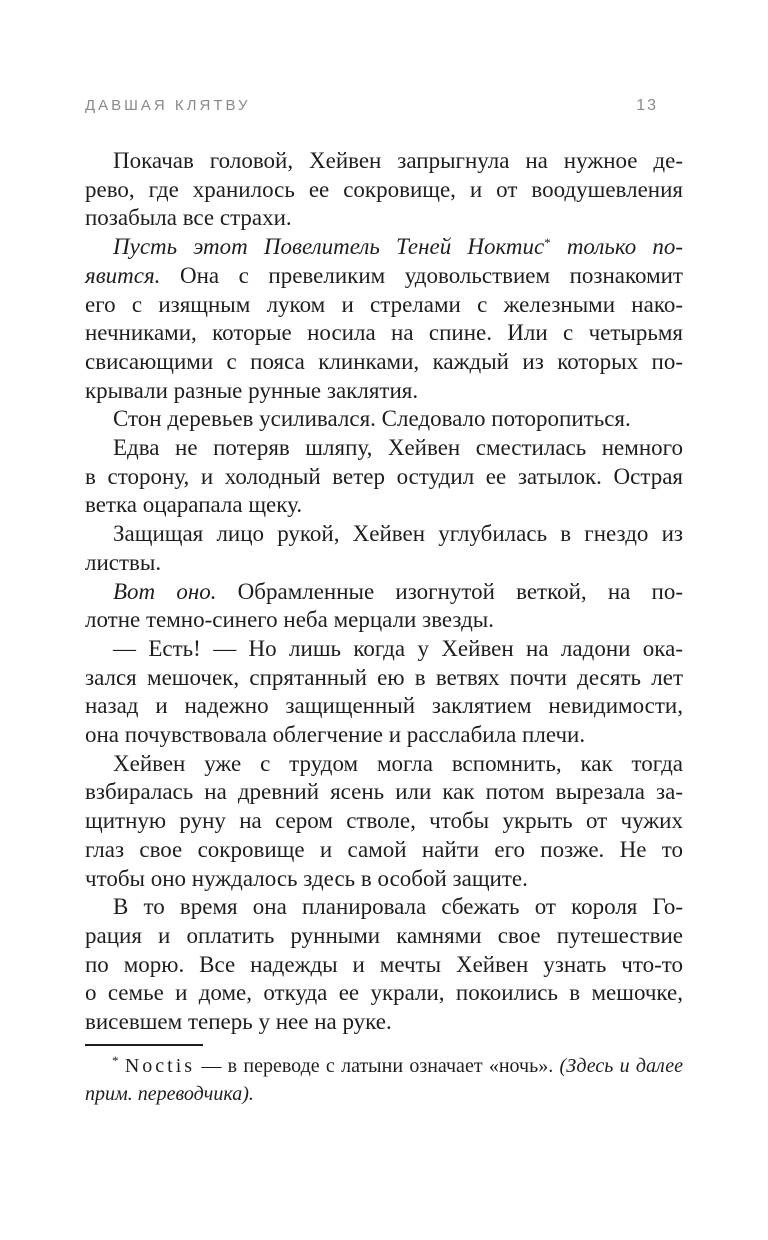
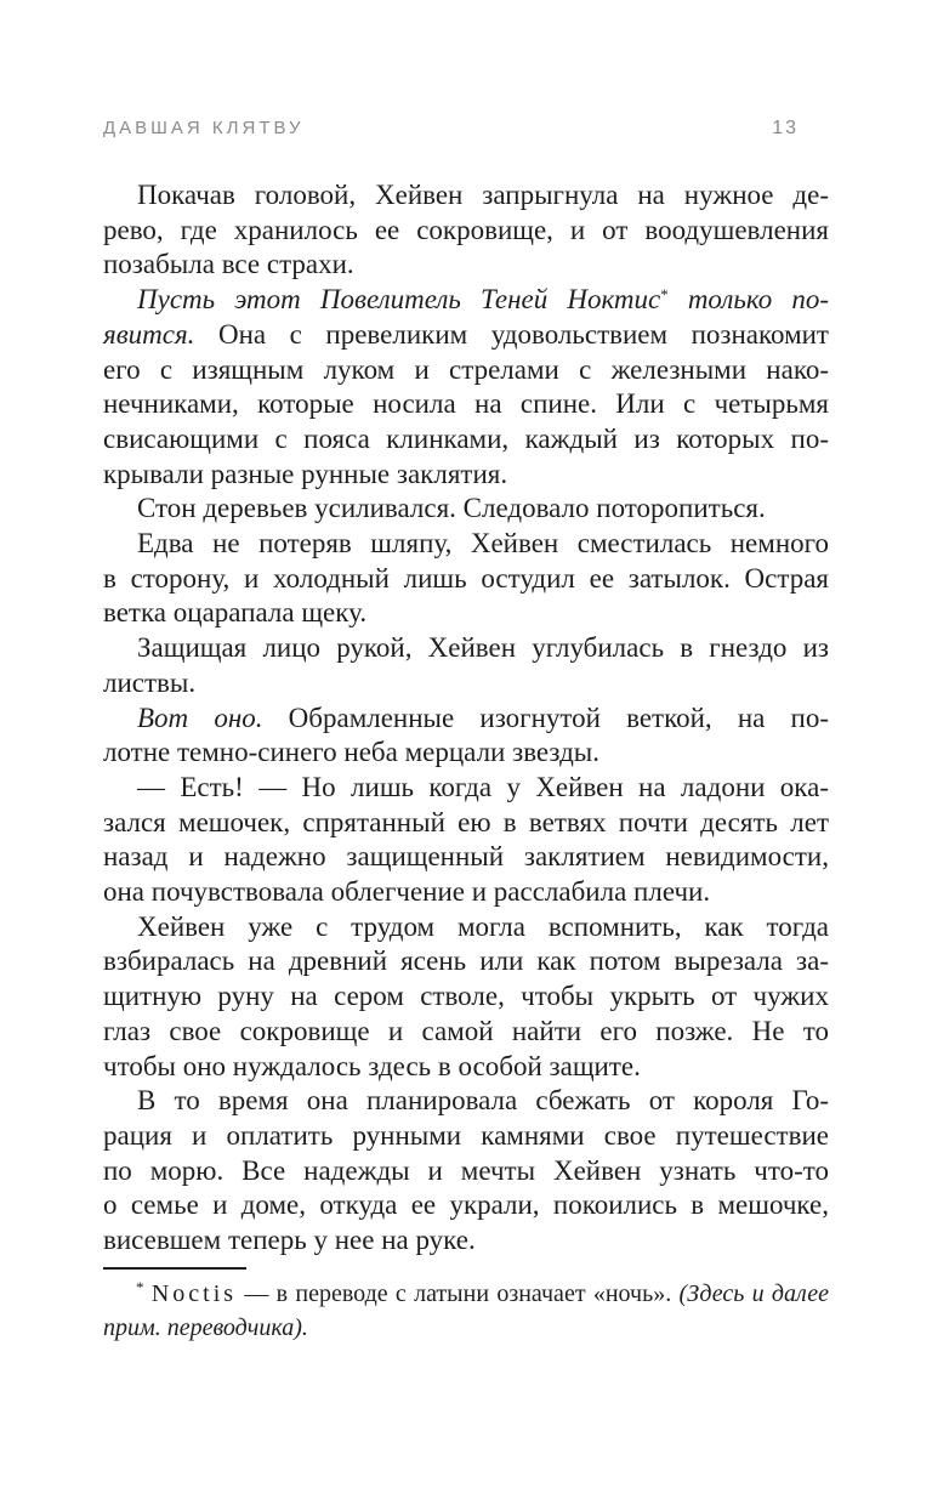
  ДАВШАЯ КЛЯТВУ
  13
  Покачав головой, Хейвен запрыгнула на нужное де-
  рево, где хранилось ее сокровище, и от воодушевления
  позабыла все страхи.
  Пусть этот Повелитель Теней Ноктис* только по-
  явится. Она с превеликим удовольствием познакомит
  его с изящным луком и стрелами с железными нако-
  нечниками, которые носила на спине. Или с четырьмя
  свисающими с пояса клинками, каждый из которых по-
  крывали разные рунные заклятия.
  Стон деревьев усиливался. Следовало поторопиться.
  Едва не потеряв шляпу, Хейвен сместилась немного
- в сторону, и холодный ветер остудил ее затылок. Острая
+ в сторону, и холодный лишь остудил ее затылок. Острая
  ветка оцарапала щеку.
  Защищая лицо рукой, Хейвен углубилась в гнездо из
  листвы.
  Вот оно. Обрамленные изогнутой веткой, на по-
  лотне темно-синего неба мерцали звезды.
  — Есть! — Но лишь когда у Хейвен на ладони ока-
  зался мешочек, спрятанный ею в ветвях почти десять лет
  назад и надежно защищенный заклятием невидимости,
  она почувствовала облегчение и расслабила плечи.
  Хейвен уже с трудом могла вспомнить, как тогда
  взбиралась на древний ясень или как потом вырезала за-
  щитную руну на сером стволе, чтобы укрыть от чужих
  глаз свое сокровище и самой найти его позже. Не то
  чтобы оно нуждалось здесь в особой защите.
  В то время она планировала сбежать от короля Го-
  рация и оплатить рунными камнями свое путешествие
  по морю. Все надежды и мечты Хейвен узнать что-то
  о семье и доме, откуда ее украли, покоились в мешочке,
  висевшем теперь у нее на руке.
  * Noctis — в переводе с латыни означает «ночь». (Здесь и далее
  прим. переводчика).
